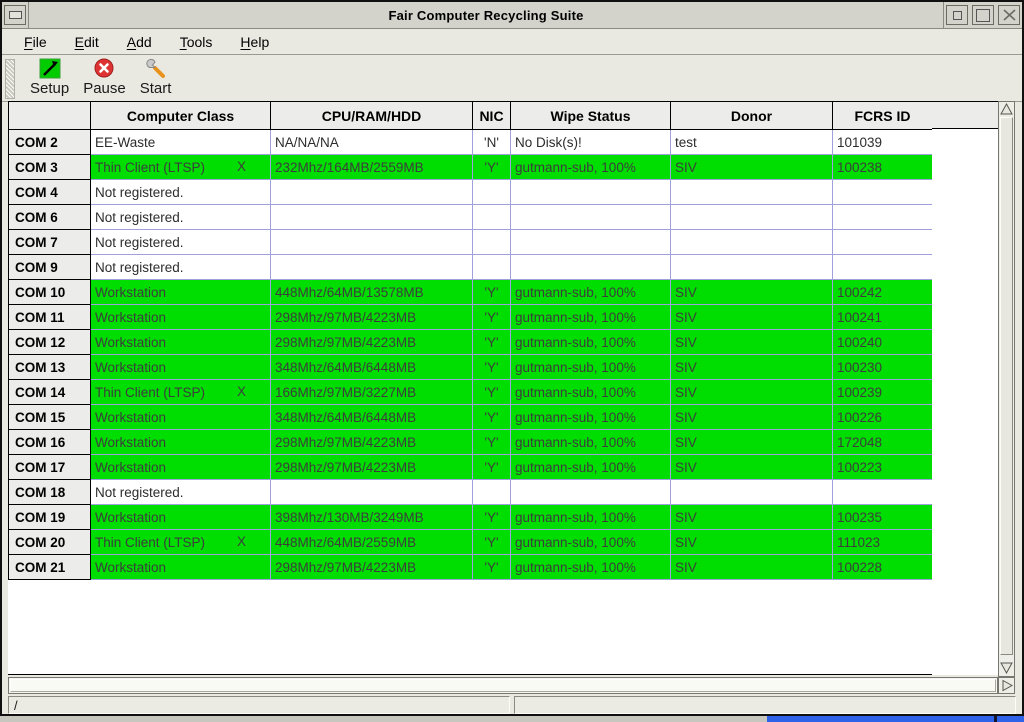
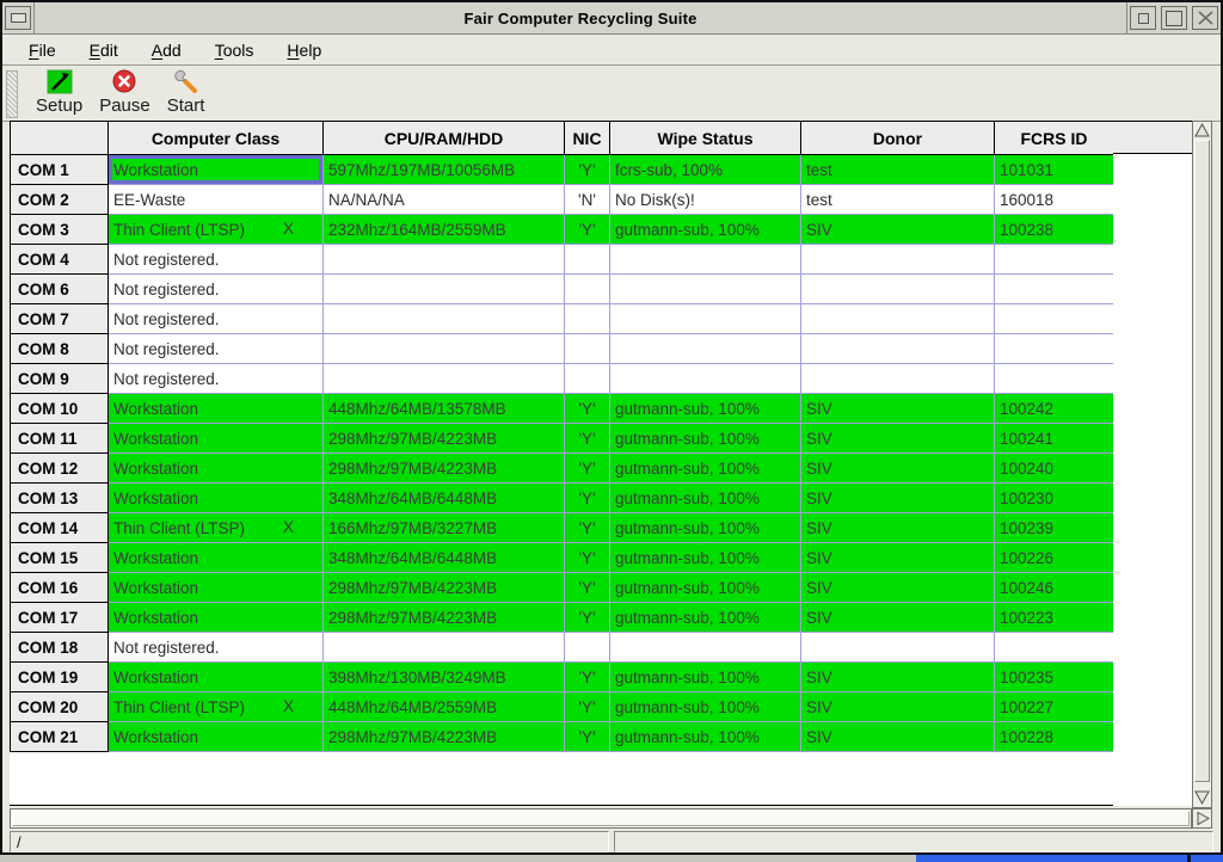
  Fair Computer Recycling Suite
  File
  Edit
  Add
  Tools
  Help
  Setup
  Pause
  Start
  	Computer Class	CPU/RAM/HDD	NIC	Wipe Status	Donor	FCRS ID
+ COM 1	Workstation	597Mhz/197MB/10056MB	'Y'	fcrs-sub, 100%	test	101031
- COM 2	EE-Waste	NA/NA/NA	'N'	No Disk(s)!	test	101039
+ COM 2	EE-Waste	NA/NA/NA	'N'	No Disk(s)!	test	160018
  COM 3	Thin Client (LTSP) X	232Mhz/164MB/2559MB	'Y'	gutmann-sub, 100%	SIV	100238
  COM 4	Not registered.
  COM 6	Not registered.
  COM 7	Not registered.
+ COM 8	Not registered.
  COM 9	Not registered.
  COM 10	Workstation	448Mhz/64MB/13578MB	'Y'	gutmann-sub, 100%	SIV	100242
  COM 11	Workstation	298Mhz/97MB/4223MB	'Y'	gutmann-sub, 100%	SIV	100241
  COM 12	Workstation	298Mhz/97MB/4223MB	'Y'	gutmann-sub, 100%	SIV	100240
  COM 13	Workstation	348Mhz/64MB/6448MB	'Y'	gutmann-sub, 100%	SIV	100230
  COM 14	Thin Client (LTSP) X	166Mhz/97MB/3227MB	'Y'	gutmann-sub, 100%	SIV	100239
  COM 15	Workstation	348Mhz/64MB/6448MB	'Y'	gutmann-sub, 100%	SIV	100226
- COM 16	Workstation	298Mhz/97MB/4223MB	'Y'	gutmann-sub, 100%	SIV	172048
+ COM 16	Workstation	298Mhz/97MB/4223MB	'Y'	gutmann-sub, 100%	SIV	100246
  COM 17	Workstation	298Mhz/97MB/4223MB	'Y'	gutmann-sub, 100%	SIV	100223
  COM 18	Not registered.
  COM 19	Workstation	398Mhz/130MB/3249MB	'Y'	gutmann-sub, 100%	SIV	100235
- COM 20	Thin Client (LTSP) X	448Mhz/64MB/2559MB	'Y'	gutmann-sub, 100%	SIV	111023
+ COM 20	Thin Client (LTSP) X	448Mhz/64MB/2559MB	'Y'	gutmann-sub, 100%	SIV	100227
  COM 21	Workstation	298Mhz/97MB/4223MB	'Y'	gutmann-sub, 100%	SIV	100228
  /
